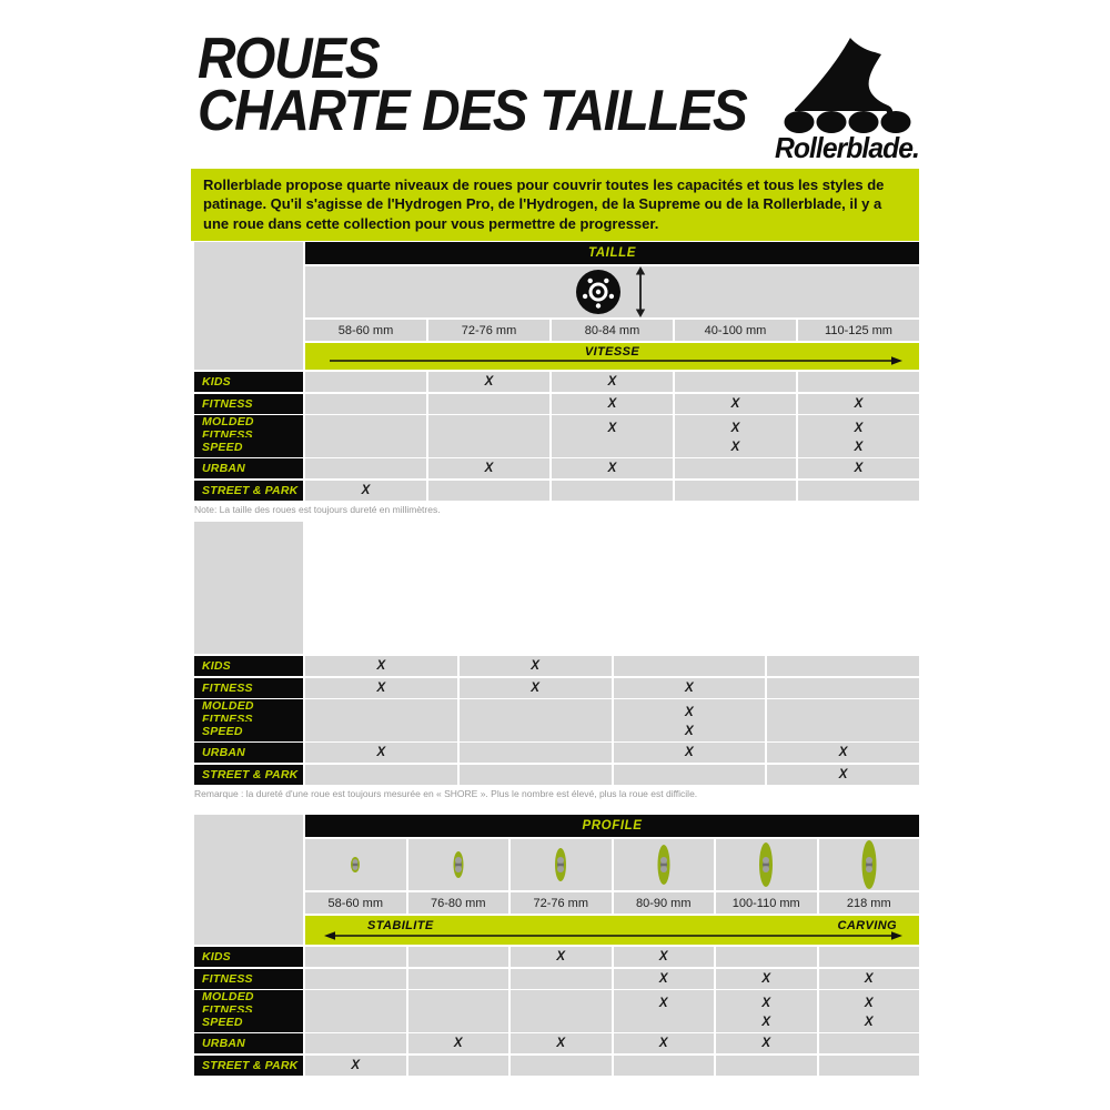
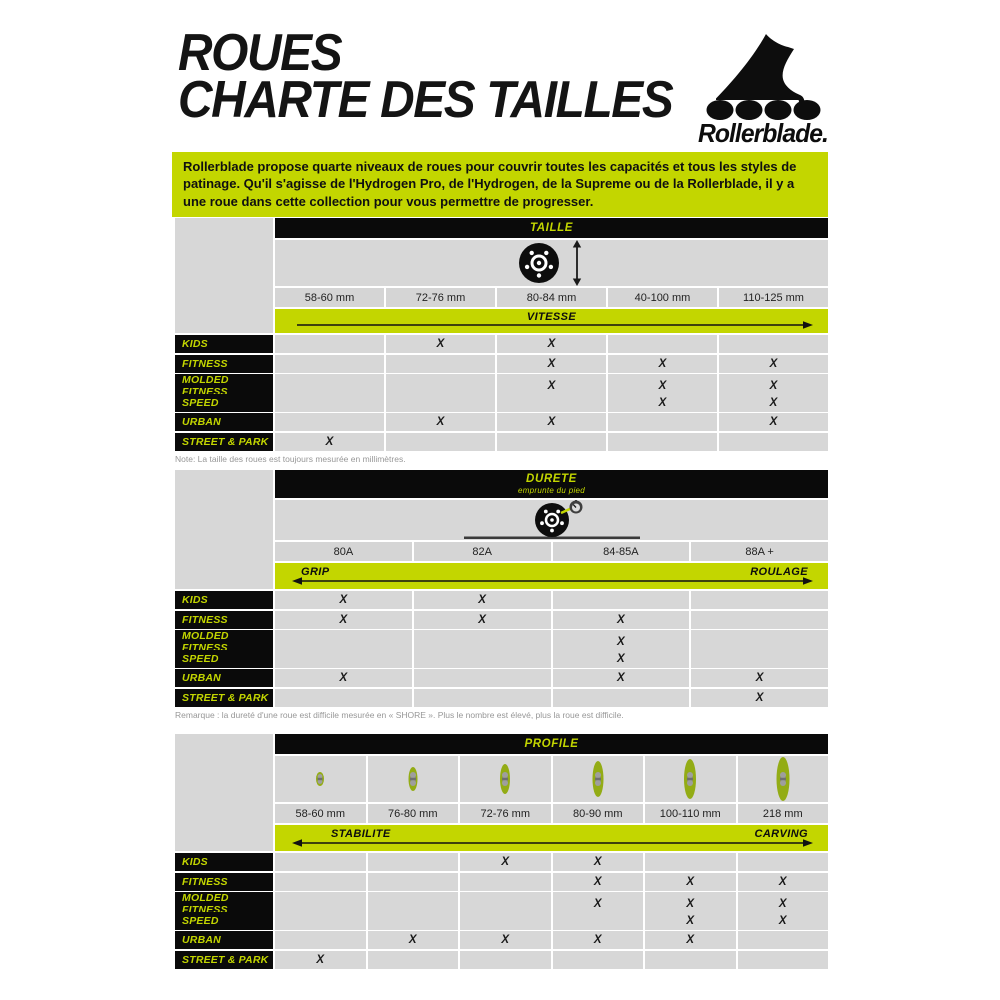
  ROUES
  CHARTE DES TAILLES
  Rollerblade.
  Rollerblade propose quarte niveaux de roues pour couvrir toutes les capacités et tous les styles de patinage. Qu'il s'agisse de l'Hydrogen Pro, de l'Hydrogen, de la Supreme ou de la Rollerblade, il y a une roue dans cette collection pour vous permettre de progresser.
  TAILLE
  58-60 mm
  72-76 mm
  80-84 mm
  40-100 mm
  110-125 mm
  VITESSE
  KIDS
  X
  X
  FITNESS
  X
  X
  X
  MOLDED FITNESS
  X
  X
  X
  SPEED
  X
  X
  URBAN
  X
  X
  X
  STREET & PARK
  X
- Note: La taille des roues est toujours dureté en millimètres.
+ Note: La taille des roues est toujours mesurée en millimètres.
+ DURETE
+ emprunte du pied
+ 80A
+ 82A
+ 84-85A
+ 88A +
+ GRIP
+ ROULAGE
  KIDS
  X
  X
  FITNESS
  X
  X
  X
  MOLDED FITNESS
  X
  SPEED
  X
  URBAN
  X
  X
  X
  STREET & PARK
  X
- Remarque : la dureté d'une roue est toujours mesurée en « SHORE ». Plus le nombre est élevé, plus la roue est difficile.
+ Remarque : la dureté d'une roue est difficile mesurée en « SHORE ». Plus le nombre est élevé, plus la roue est difficile.
  PROFILE
  58-60 mm
  76-80 mm
  72-76 mm
  80-90 mm
  100-110 mm
  218 mm
  STABILITE
  CARVING
  KIDS
  X
  X
  FITNESS
  X
  X
  X
  MOLDED FITNESS
  X
  X
  X
  SPEED
  X
  X
  URBAN
  X
  X
  X
  X
  STREET & PARK
  X
